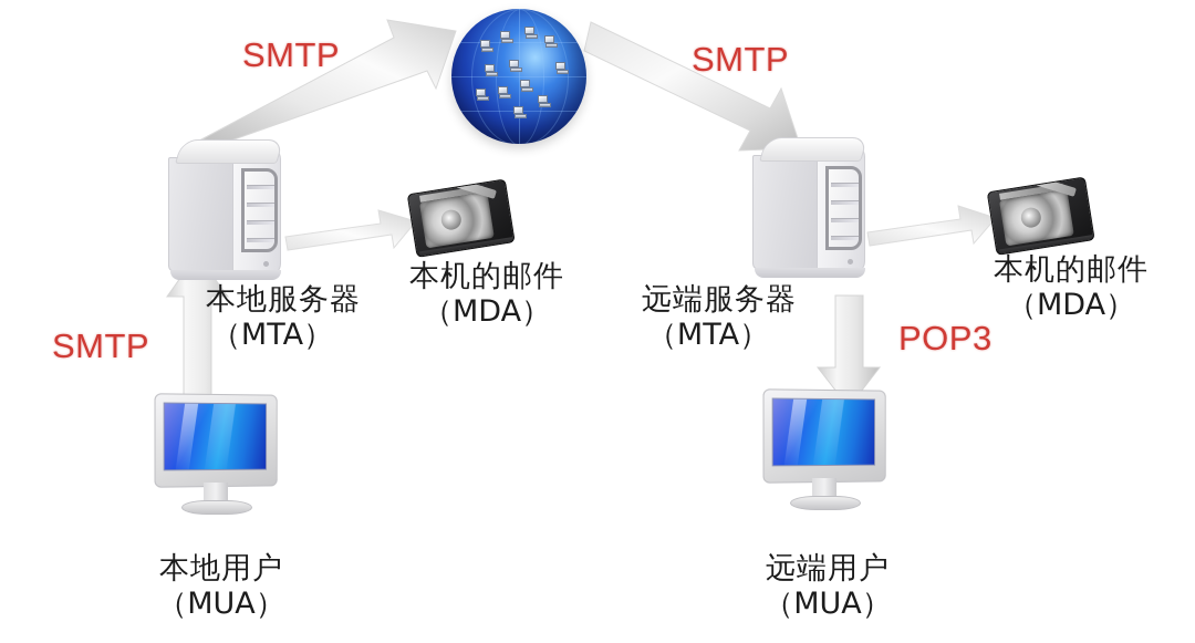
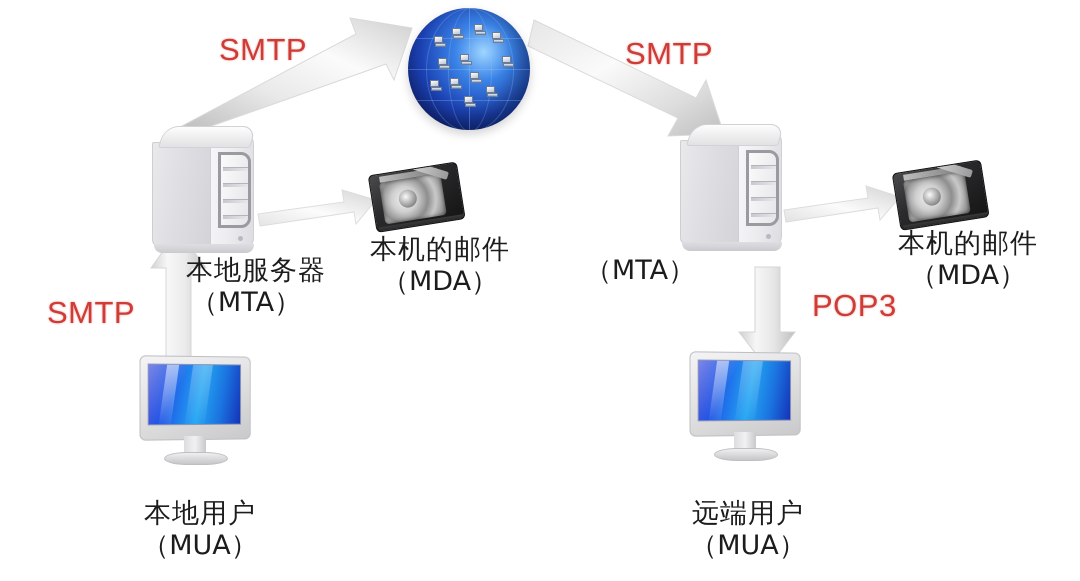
  SMTP
  SMTP
  SMTP
  POP3
  本地服务器
  （MTA）
  本机的邮件
  （MDA）
- 远端服务器
  （MTA）
  本机的邮件
  （MDA）
  本地用户
  （MUA）
  远端用户
  （MUA）
